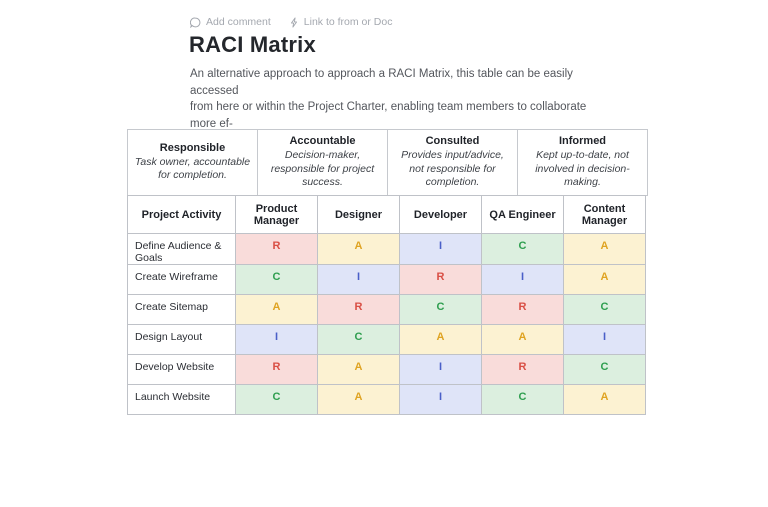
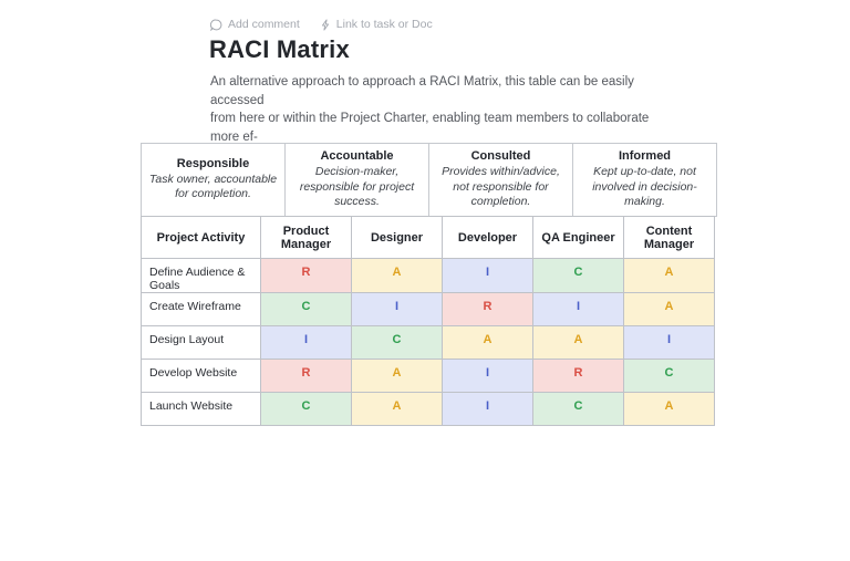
  Add comment
- Link to from or Doc
+ Link to task or Doc
  RACI Matrix
  An alternative approach to approach a RACI Matrix, this table can be easily accessed
  from here or within the Project Charter, enabling team members to collaborate more ef-
- Responsible Task owner, accountable for completion.	Accountable Decision-maker, responsible for project success.	Consulted Provides input/advice, not responsible for completion.	Informed Kept up-to-date, not involved in decision-making.
+ Responsible Task owner, accountable for completion.	Accountable Decision-maker, responsible for project success.	Consulted Provides within/advice, not responsible for completion.	Informed Kept up-to-date, not involved in decision-making.
  Project Activity	Product Manager	Designer	Developer	QA Engineer	Content Manager
  Define Audience & Goals	R	A	I	C	A
  Create Wireframe	C	I	R	I	A
- Create Sitemap	A	R	C	R	C
  Design Layout	I	C	A	A	I
  Develop Website	R	A	I	R	C
  Launch Website	C	A	I	C	A
